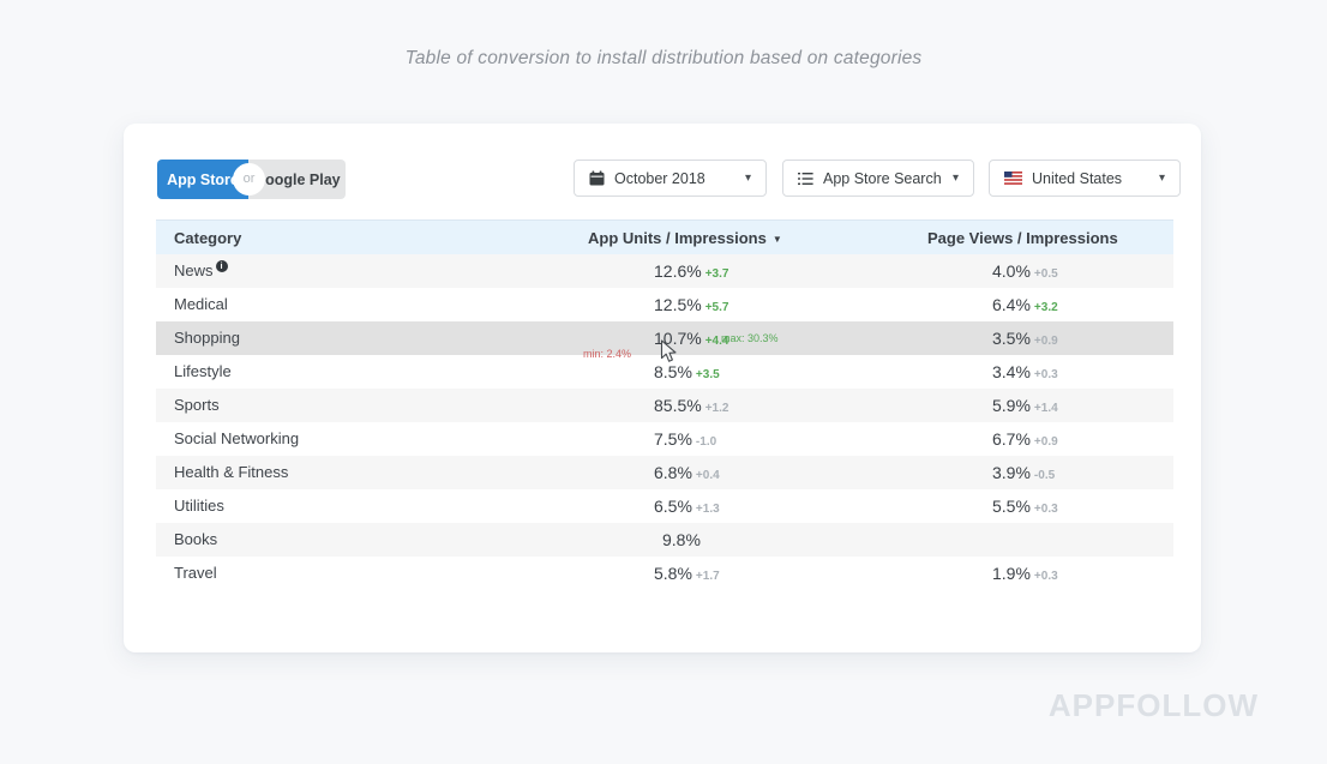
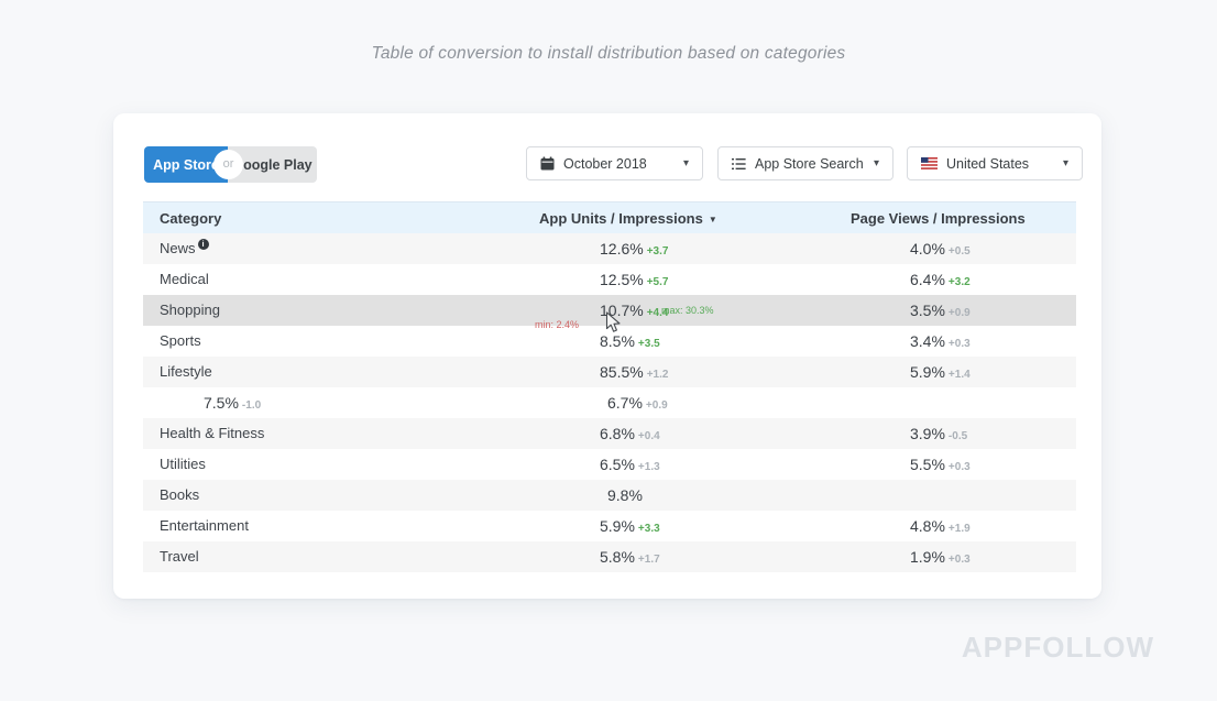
  Table of conversion to install distribution based on categories
  App Stor
  oogle Play
  or
  October 2018
  ▾
  App Store Search
  ▾
  United States
  ▾
  Category
  App Units / Impressions ▼
  Page Views / Impressions
  News i
  12.6% +3.7
  4.0% +0.5
  Medical
  12.5% +5.7
  6.4% +3.2
  Shopping
  min: 2.4%
  10.7% +4.4
  max: 30.3%
  3.5% +0.9
- Lifestyle
+ Sports
  8.5% +3.5
  3.4% +0.3
- Sports
+ Lifestyle
  85.5% +1.2
  5.9% +1.4
- Social Networking
  7.5% -1.0
  6.7% +0.9
  Health & Fitness
  6.8% +0.4
  3.9% -0.5
  Utilities
  6.5% +1.3
  5.5% +0.3
  Books
  9.8%
+ Entertainment
+ 5.9% +3.3
+ 4.8% +1.9
  Travel
  5.8% +1.7
  1.9% +0.3
  APPFOLLOW
